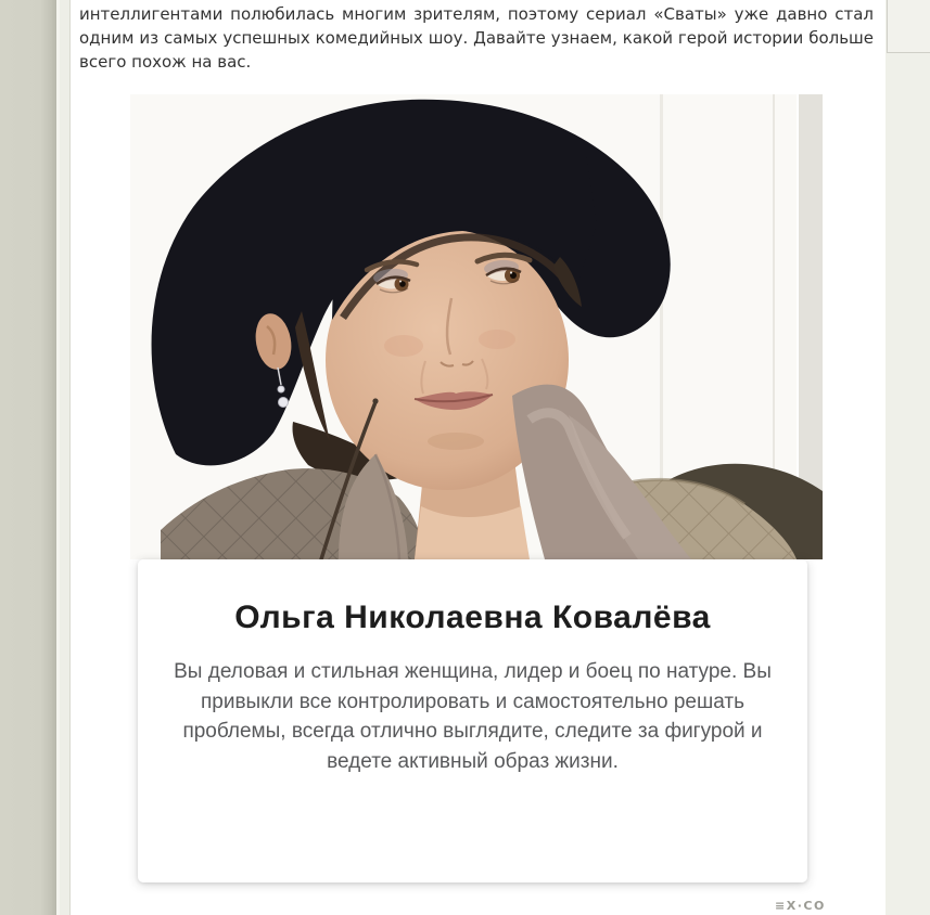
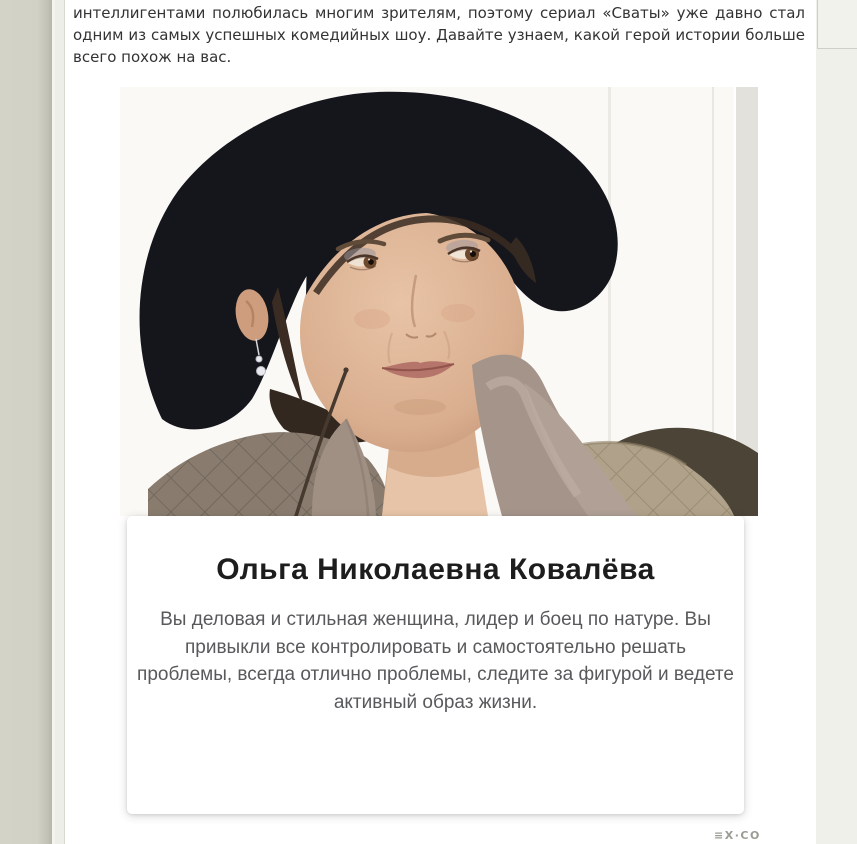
  интеллигентами полюбилась многим зрителям, поэтому сериал «Сваты» уже давно стал одним из самых успешных комедийных шоу. Давайте узнаем, какой герой истории больше всего похож на вас.
  Ольга Николаевна Ковалёва
- Вы деловая и стильная женщина, лидер и боец по натуре. Вы привыкли все контролировать и самостоятельно решать проблемы, всегда отлично выглядите, следите за фигурой и ведете активный образ жизни.
+ Вы деловая и стильная женщина, лидер и боец по натуре. Вы привыкли все контролировать и самостоятельно решать проблемы, всегда отлично проблемы, следите за фигурой и ведете активный образ жизни.
  ≡X·CO
